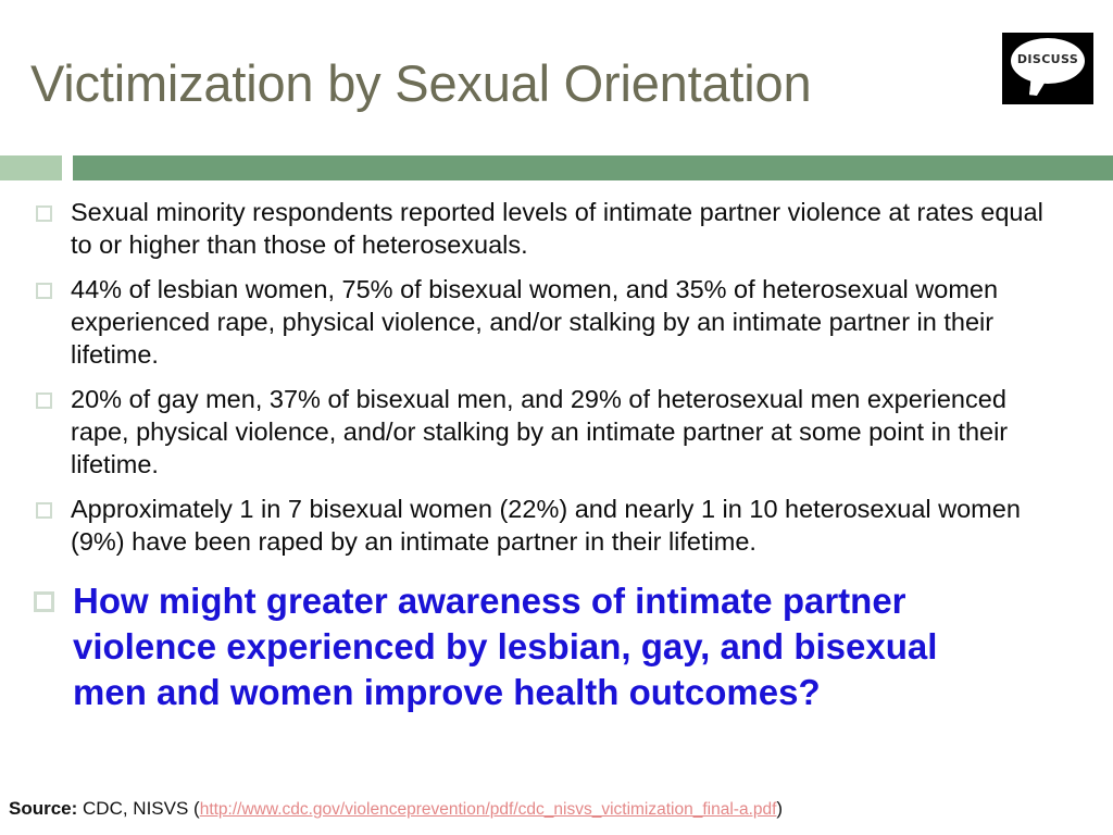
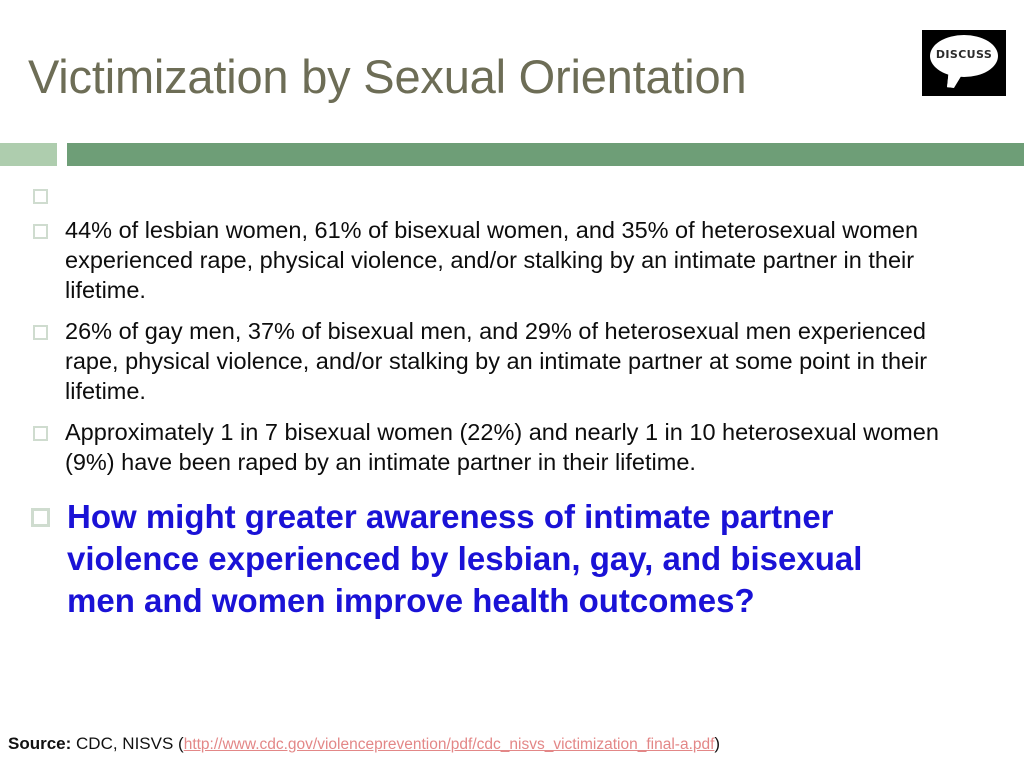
  Victimization by Sexual Orientation
  DISCUSS
- Sexual minority respondents reported levels of intimate partner violence at rates equal to or higher than those of heterosexuals.
- 44% of lesbian women, 75% of bisexual women, and 35% of heterosexual women experienced rape, physical violence, and/or stalking by an intimate partner in their lifetime.
+ 44% of lesbian women, 61% of bisexual women, and 35% of heterosexual women experienced rape, physical violence, and/or stalking by an intimate partner in their lifetime.
- 20% of gay men, 37% of bisexual men, and 29% of heterosexual men experienced rape, physical violence, and/or stalking by an intimate partner at some point in their lifetime.
+ 26% of gay men, 37% of bisexual men, and 29% of heterosexual men experienced rape, physical violence, and/or stalking by an intimate partner at some point in their lifetime.
  Approximately 1 in 7 bisexual women (22%) and nearly 1 in 10 heterosexual women (9%) have been raped by an intimate partner in their lifetime.
  How might greater awareness of intimate partner violence experienced by lesbian, gay, and bisexual men and women improve health outcomes?
  Source: CDC, NISVS (http://www.cdc.gov/violenceprevention/pdf/cdc_nisvs_victimization_final-a.pdf)
